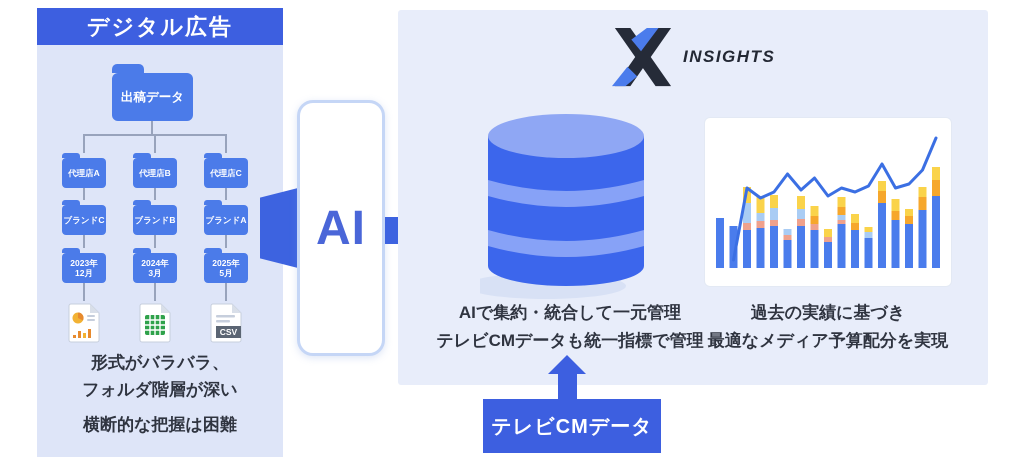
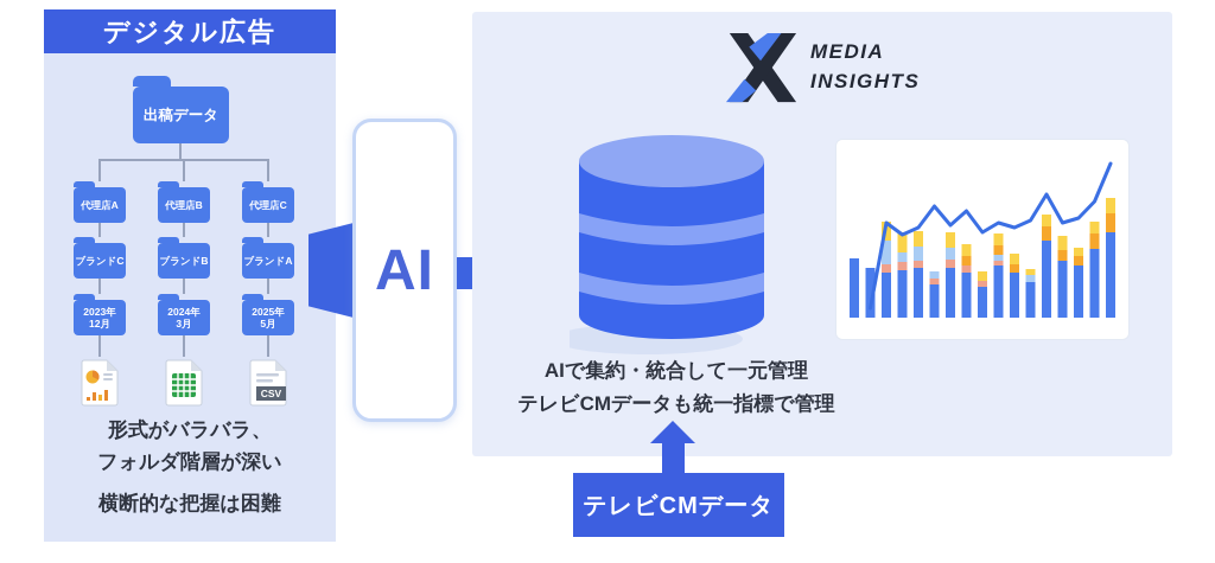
  デジタル広告
  出稿データ
  代理店A
  代理店B
  代理店C
  ブランドC
  ブランドB
  ブランドA
  2023年
  12月
  2024年
  3月
  2025年
  5月
  CSV
  形式がバラバラ、
  フォルダ階層が深い
  横断的な把握は困難
  AI
+ MEDIA
  INSIGHTS
  AIで集約・統合して一元管理
  テレビCMデータも統一指標で管理
- 過去の実績に基づき
- 最適なメディア予算配分を実現
  テレビCMデータ
